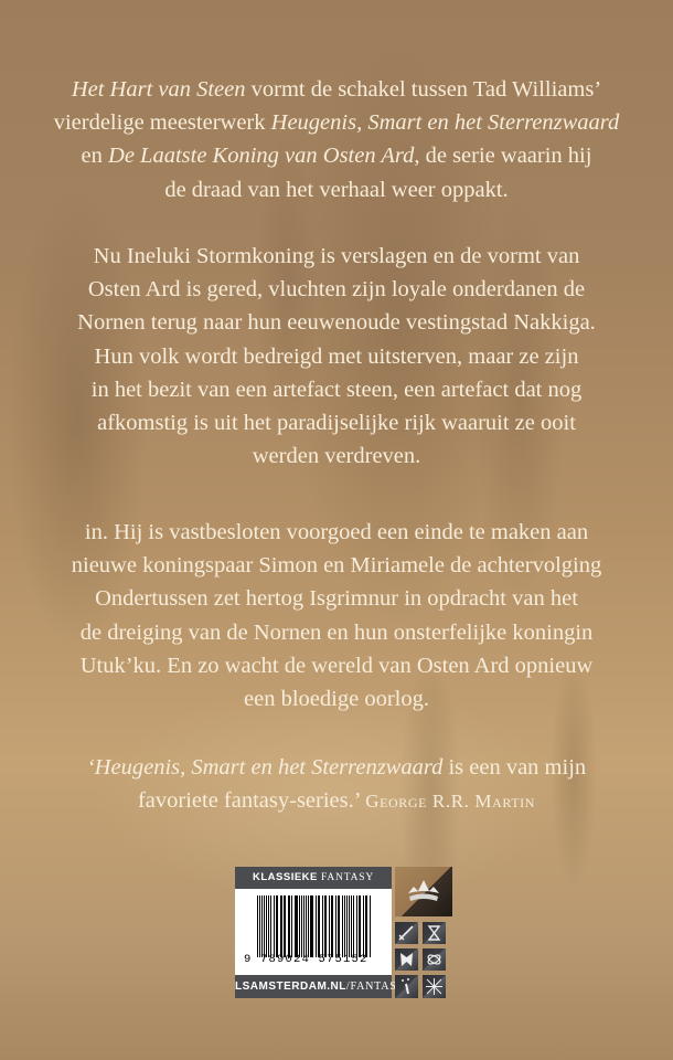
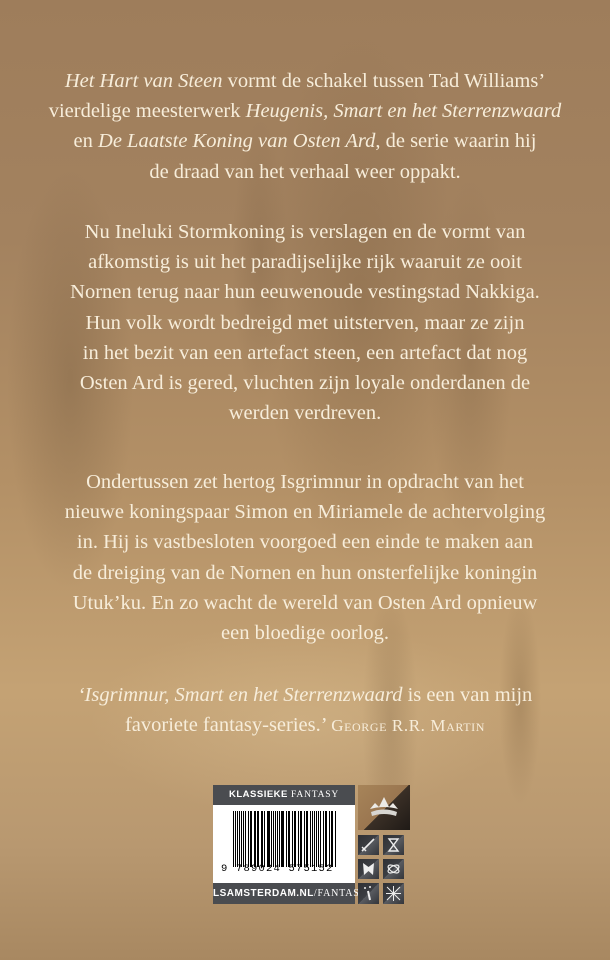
  Het Hart van Steen vormt de schakel tussen Tad Williams’
  vierdelige meesterwerk Heugenis, Smart en het Sterrenzwaard
  en De Laatste Koning van Osten Ard, de serie waarin hij
  de draad van het verhaal weer oppakt.
  Nu Ineluki Stormkoning is verslagen en de vormt van
- Osten Ard is gered, vluchten zijn loyale onderdanen de
+ afkomstig is uit het paradijselijke rijk waaruit ze ooit
  Nornen terug naar hun eeuwenoude vestingstad Nakkiga.
  Hun volk wordt bedreigd met uitsterven, maar ze zijn
  in het bezit van een artefact steen, een artefact dat nog
- afkomstig is uit het paradijselijke rijk waaruit ze ooit
+ Osten Ard is gered, vluchten zijn loyale onderdanen de
  werden verdreven.
- in. Hij is vastbesloten voorgoed een einde te maken aan
+ Ondertussen zet hertog Isgrimnur in opdracht van het
  nieuwe koningspaar Simon en Miriamele de achtervolging
- Ondertussen zet hertog Isgrimnur in opdracht van het
+ in. Hij is vastbesloten voorgoed een einde te maken aan
  de dreiging van de Nornen en hun onsterfelijke koningin
  Utuk’ku. En zo wacht de wereld van Osten Ard opnieuw
  een bloedige oorlog.
- ‘Heugenis, Smart en het Sterrenzwaard is een van mijn
+ ‘Isgrimnur, Smart en het Sterrenzwaard is een van mijn
  favoriete fantasy-series.’ George R.R. Martin
  KLASSIEKE FANTASY
  9 789024 575152
  LSAMSTERDAM.NL/FANTAS
